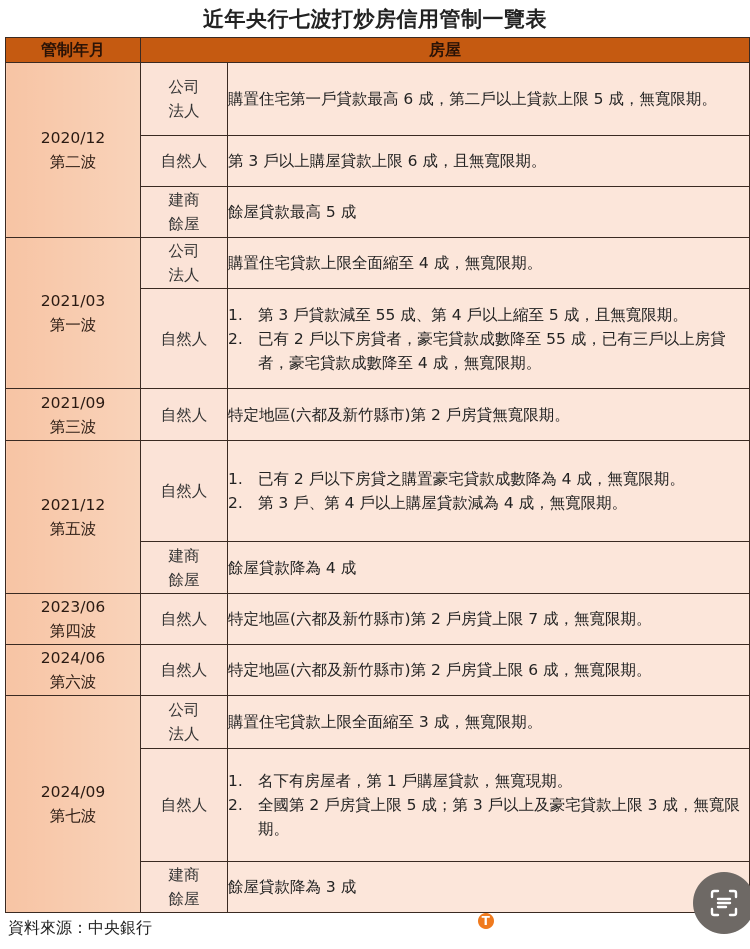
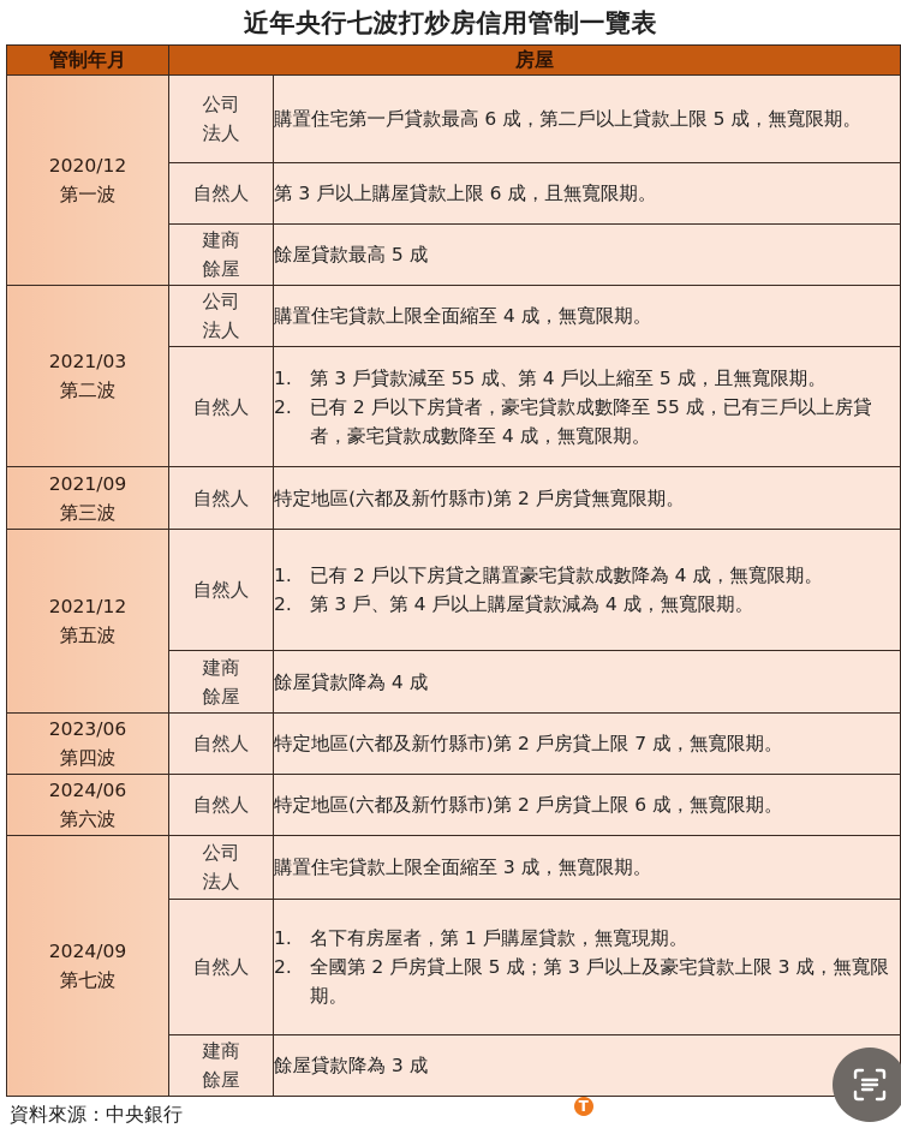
  近年央行七波打炒房信用管制一覽表
  管制年月	房屋
- 2020/12 第二波	公司 法人	購置住宅第一戶貸款最高 6 成，第二戶以上貸款上限 5 成，無寬限期。
+ 2020/12 第一波	公司 法人	購置住宅第一戶貸款最高 6 成，第二戶以上貸款上限 5 成，無寬限期。
  自然人	第 3 戶以上購屋貸款上限 6 成，且無寬限期。
  建商 餘屋	餘屋貸款最高 5 成
- 2021/03 第一波	公司 法人	購置住宅貸款上限全面縮至 4 成，無寬限期。
+ 2021/03 第二波	公司 法人	購置住宅貸款上限全面縮至 4 成，無寬限期。
  自然人	1. 第 3 戶貸款減至 55 成、第 4 戶以上縮至 5 成，且無寬限期。 2. 已有 2 戶以下房貸者，豪宅貸款成數降至 55 成，已有三戶以上房貸者，豪宅貸款成數降至 4 成，無寬限期。
  2021/09 第三波	自然人	特定地區(六都及新竹縣市)第 2 戶房貸無寬限期。
  2021/12 第五波	自然人	1. 已有 2 戶以下房貸之購置豪宅貸款成數降為 4 成，無寬限期。 2. 第 3 戶、第 4 戶以上購屋貸款減為 4 成，無寬限期。
  建商 餘屋	餘屋貸款降為 4 成
  2023/06 第四波	自然人	特定地區(六都及新竹縣市)第 2 戶房貸上限 7 成，無寬限期。
  2024/06 第六波	自然人	特定地區(六都及新竹縣市)第 2 戶房貸上限 6 成，無寬限期。
  2024/09 第七波	公司 法人	購置住宅貸款上限全面縮至 3 成，無寬限期。
  自然人	1. 名下有房屋者，第 1 戶購屋貸款，無寬現期。 2. 全國第 2 戶房貸上限 5 成；第 3 戶以上及豪宅貸款上限 3 成，無寬限期。
  建商 餘屋	餘屋貸款降為 3 成
  資料來源：中央銀行
  T
